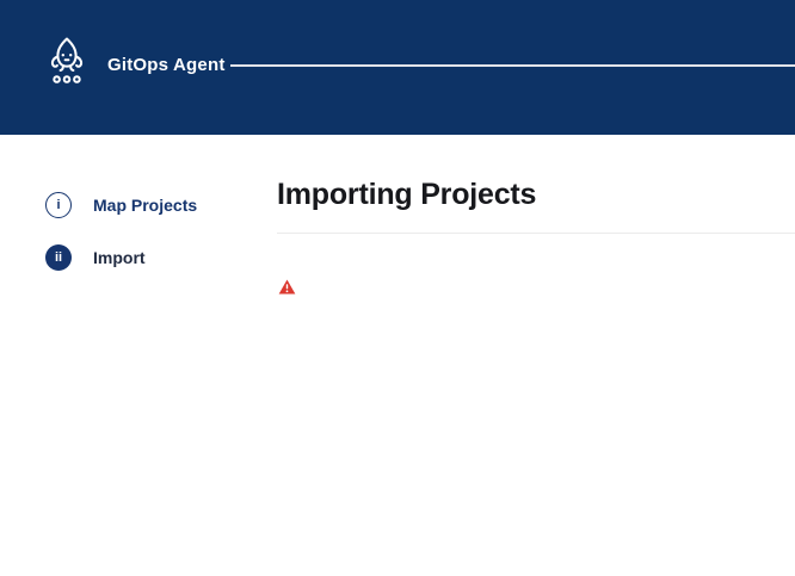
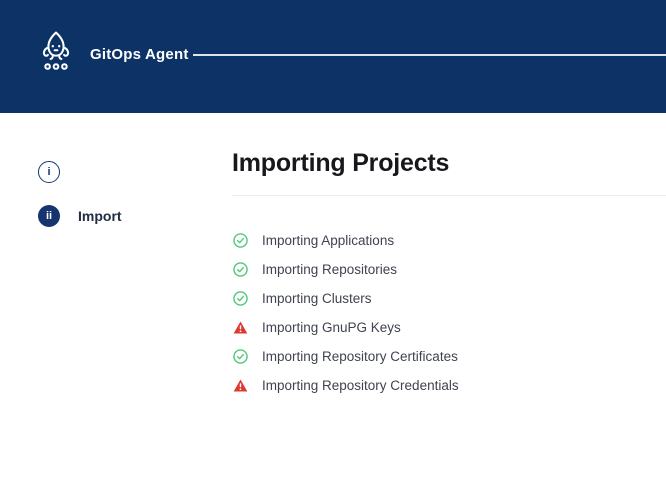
  GitOps Agent
  i
- Map Projects
  ii
  Import
  Importing Projects
+ Importing Applications
+ Importing Repositories
+ Importing Clusters
+ Importing GnuPG Keys
+ Importing Repository Certificates
+ Importing Repository Credentials
